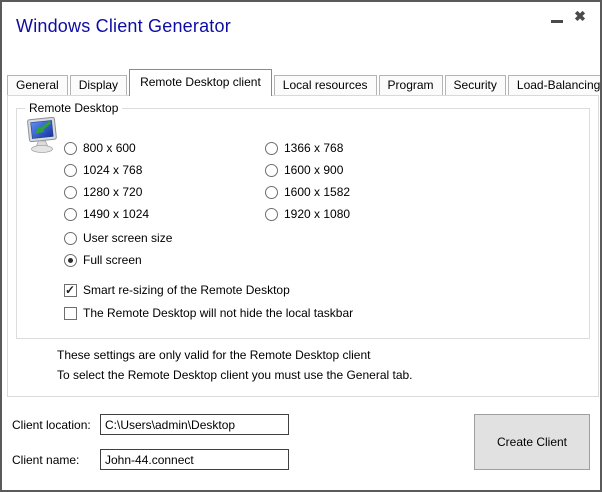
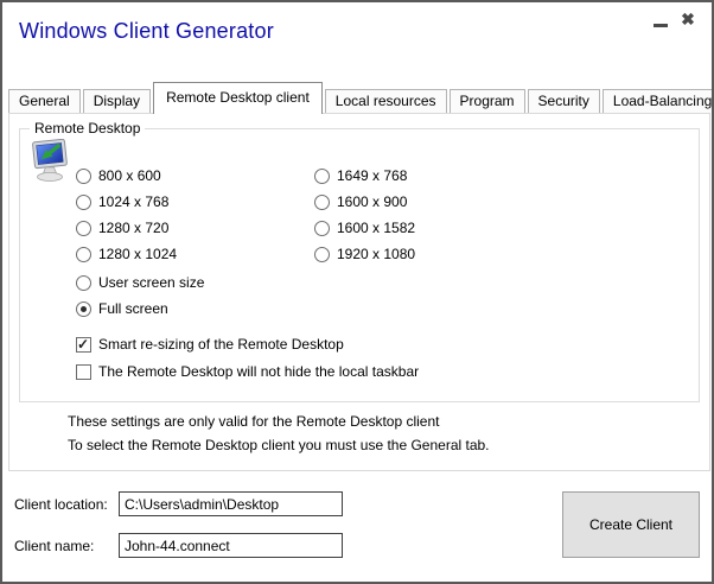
  Windows Client Generator
  ✖
  General
  Display
  Remote Desktop client
  Local resources
  Program
  Security
  Load-Balancing
  Remote Desktop
  800 x 600
  1024 x 768
  1280 x 720
- 1490 x 1024
+ 1280 x 1024
- 1366 x 768
+ 1649 x 768
  1600 x 900
  1600 x 1582
  1920 x 1080
  User screen size
  Full screen
  Smart re-sizing of the Remote Desktop
  The Remote Desktop will not hide the local taskbar
  These settings are only valid for the Remote Desktop client
  To select the Remote Desktop client you must use the General tab.
  Client location:
  C:\Users\admin\Desktop
  Client name:
  John-44.connect
  Create Client
